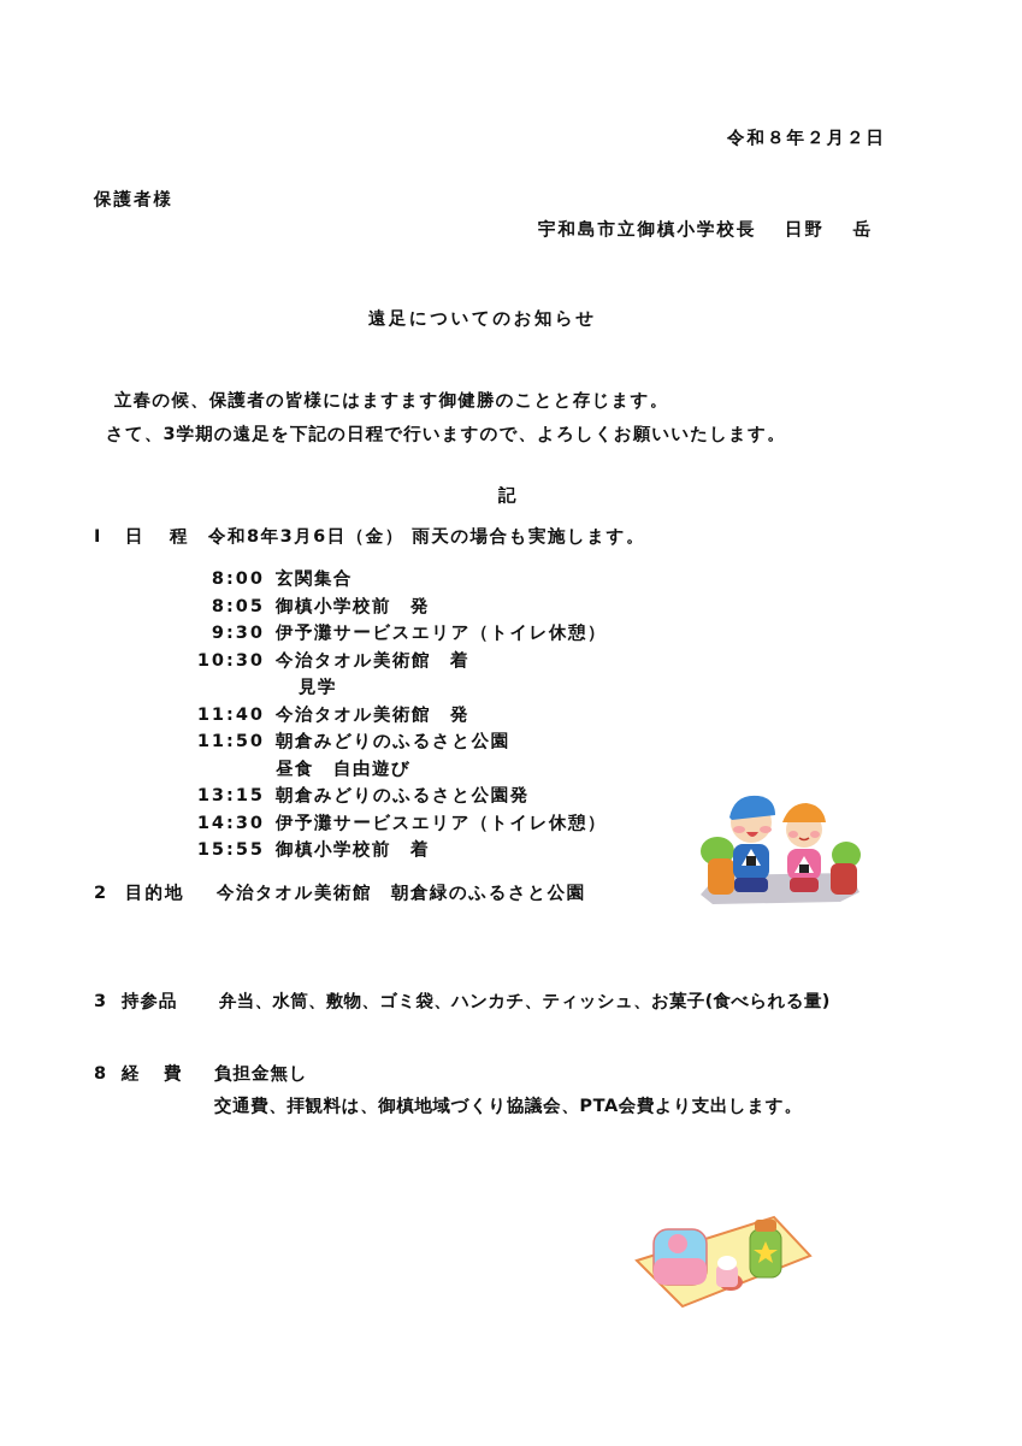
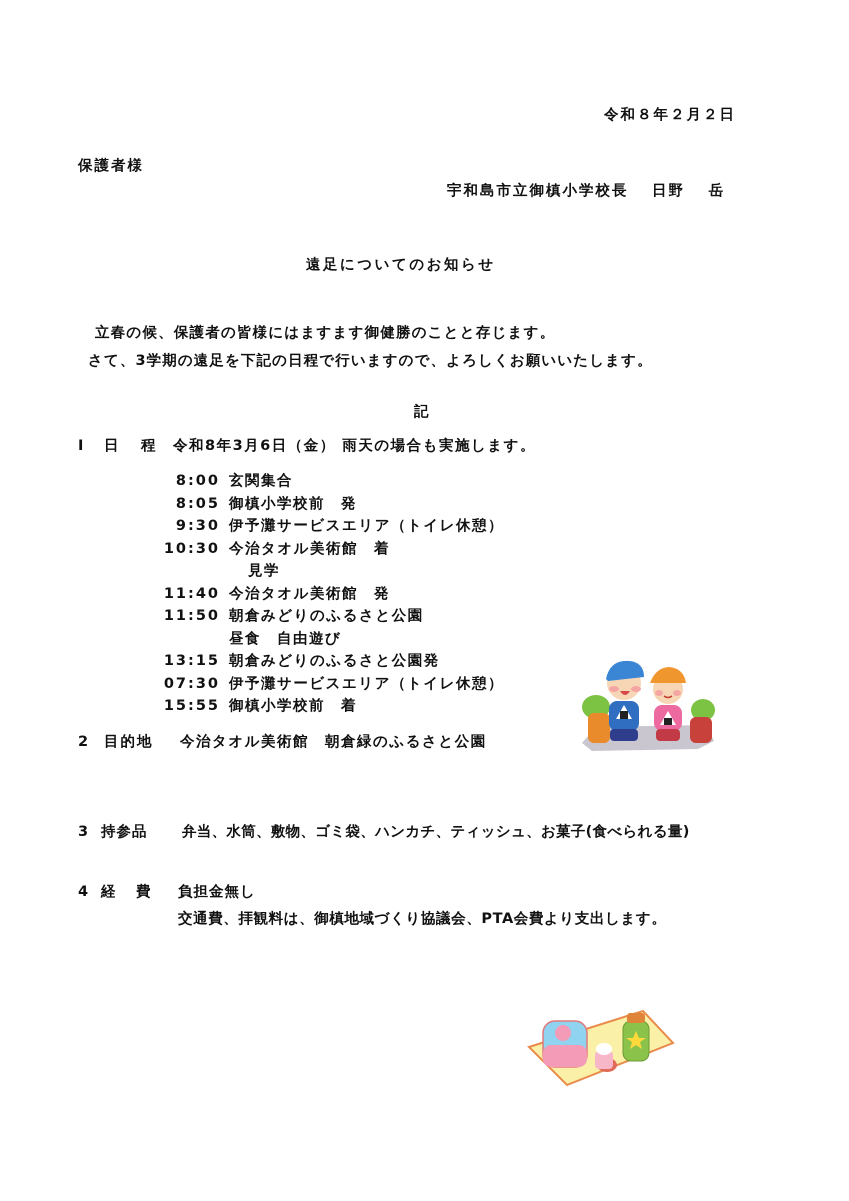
  令和８年２月２日
  保護者様
  宇和島市立御槙小学校長 日野 岳
  遠足についてのお知らせ
  立春の候、保護者の皆様にはますます御健勝のことと存じます。
  さて、3学期の遠足を下記の日程で行いますので、よろしくお願いいたします。
  記
  Ⅰ
  日 程
  令和8年3月6日（金） 雨天の場合も実施します。
  8:00
  玄関集合
  8:05
  御槙小学校前 発
  9:30
  伊予灘サービスエリア（トイレ休憩）
  10:30
  今治タオル美術館 着
  見学
  11:40
  今治タオル美術館 発
  11:50
  朝倉みどりのふるさと公園
  昼食 自由遊び
  13:15
  朝倉みどりのふるさと公園発
- 14:30
+ 07:30
  伊予灘サービスエリア（トイレ休憩）
  15:55
  御槙小学校前 着
  2
  目的地
  今治タオル美術館 朝倉緑のふるさと公園
  3
  持参品
  弁当、水筒、敷物、ゴミ袋、ハンカチ、ティッシュ、お菓子(食べられる量)
- 8
+ 4
  経 費
  負担金無し
  交通費、拝観料は、御槙地域づくり協議会、PTA会費より支出します。
